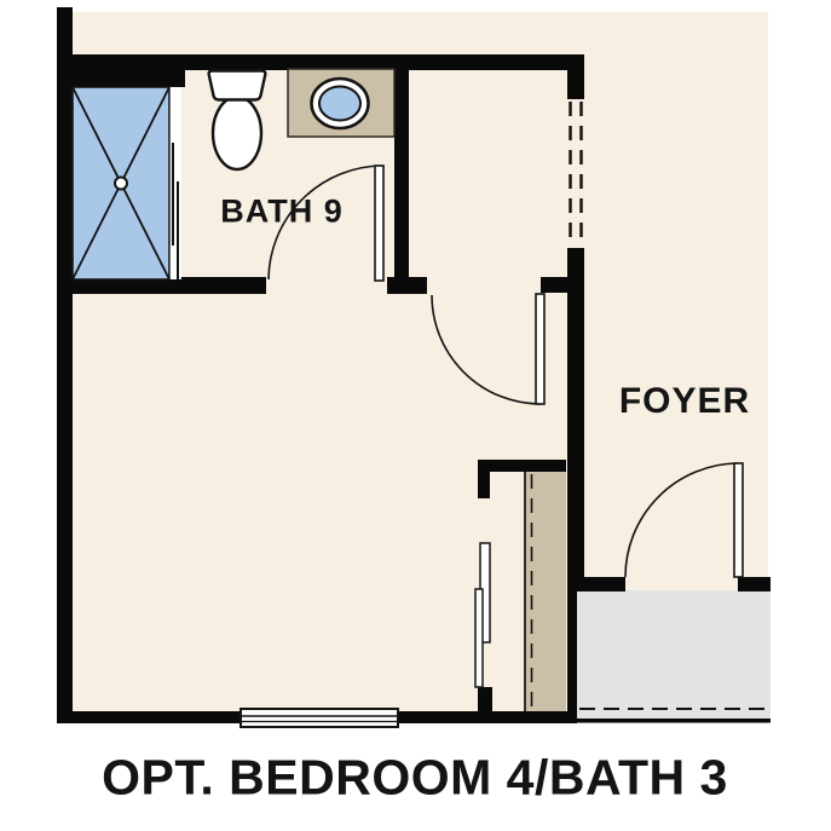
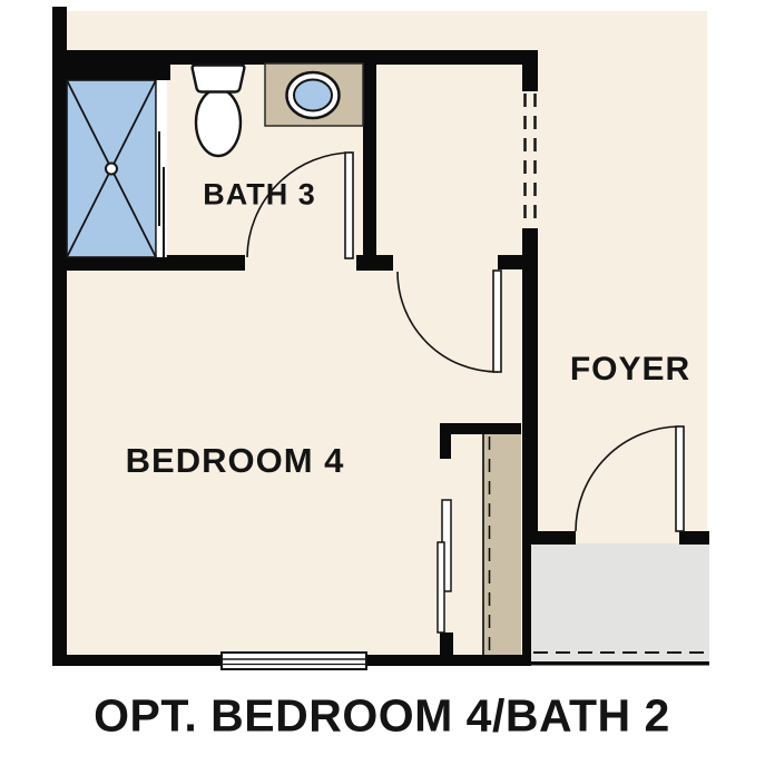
- BATH 9
+ BATH 3
+ BEDROOM 4
  FOYER
- OPT. BEDROOM 4/BATH 3
+ OPT. BEDROOM 4/BATH 2
